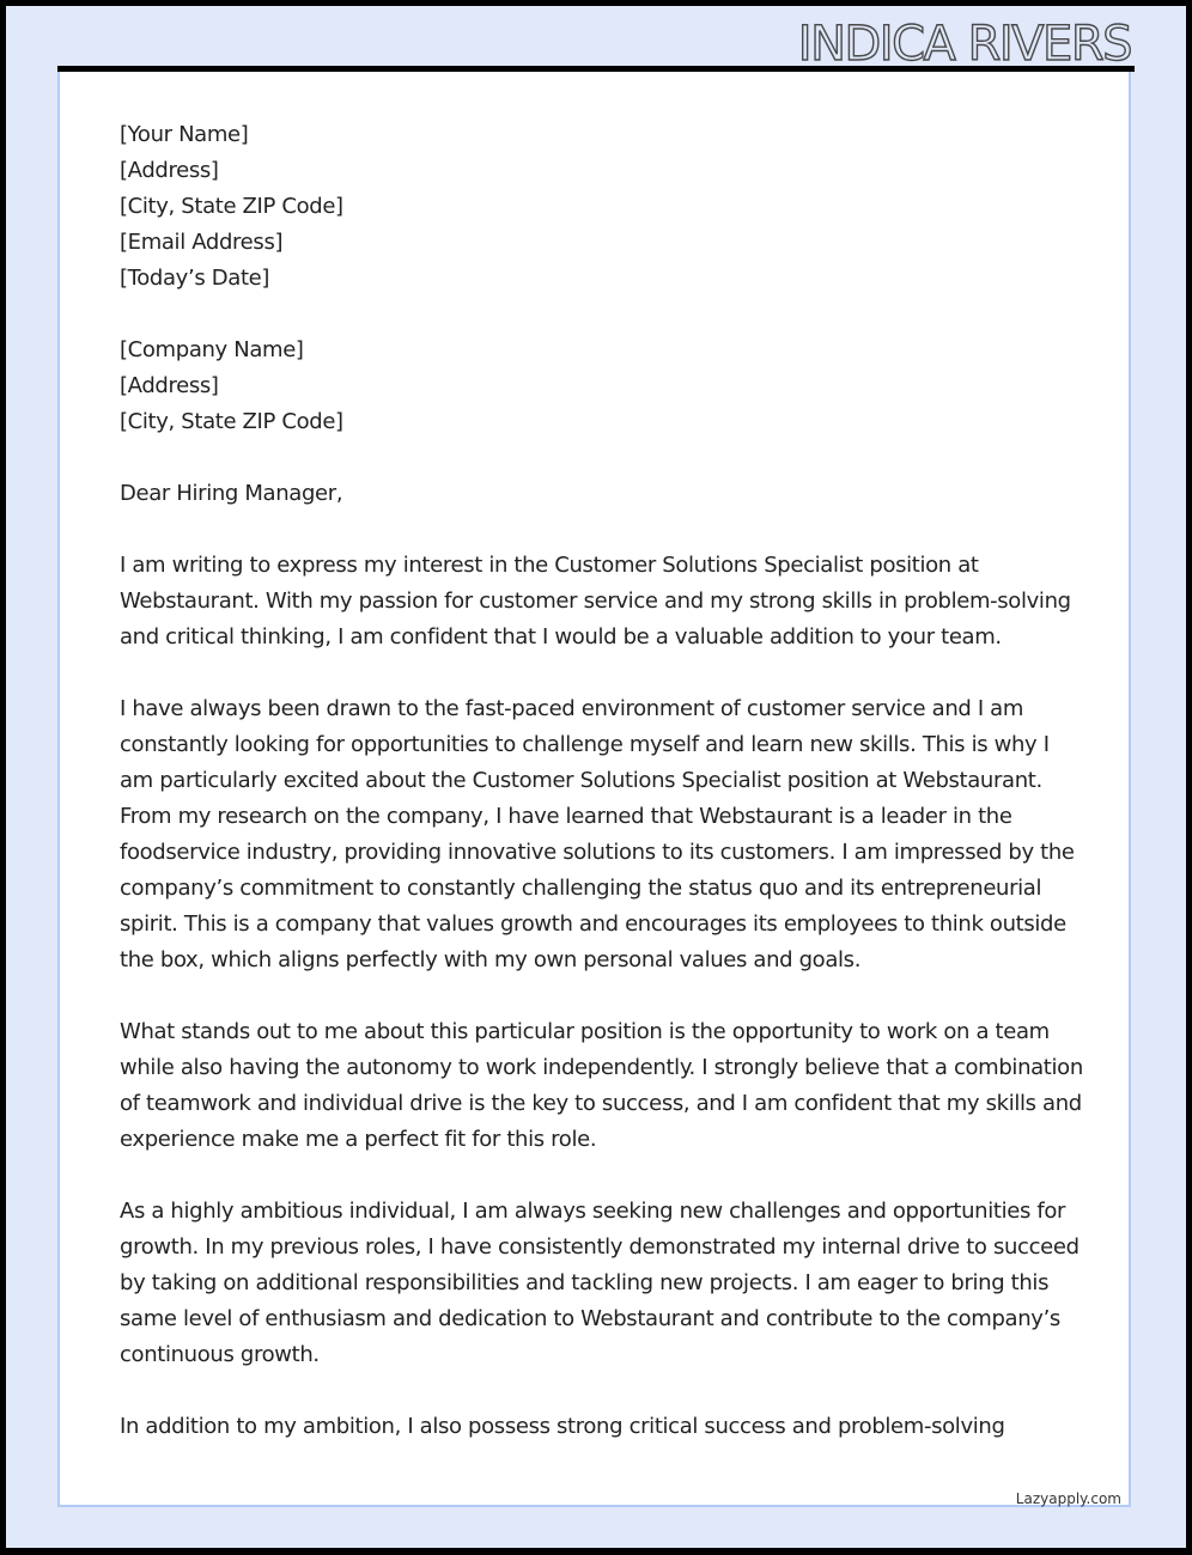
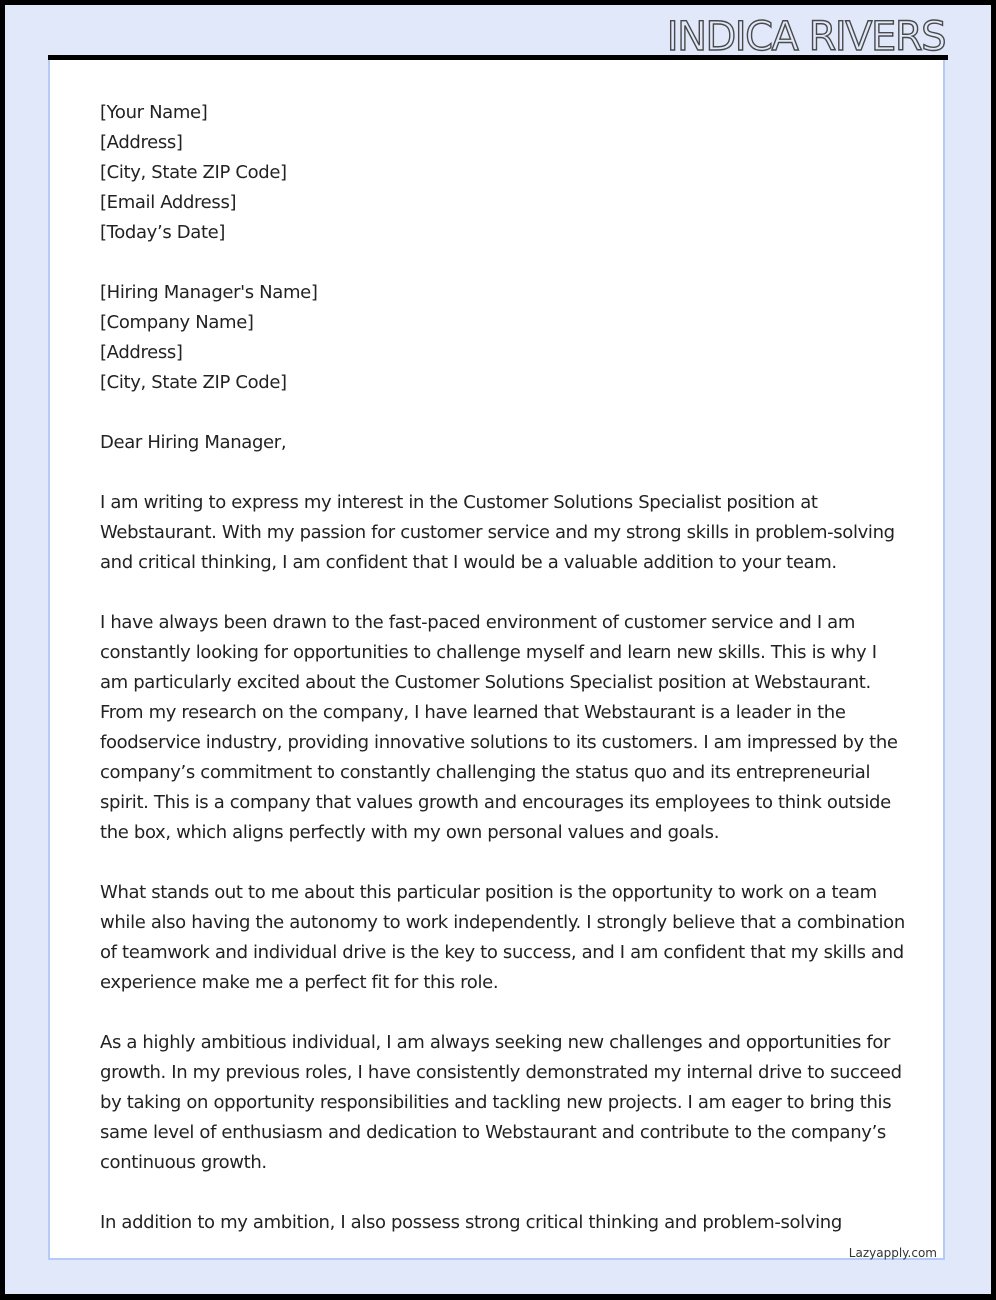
  INDICA RIVERS
  [Your Name]
  [Address]
  [City, State ZIP Code]
  [Email Address]
  [Today’s Date]
+ [Hiring Manager's Name]
  [Company Name]
  [Address]
  [City, State ZIP Code]
  Dear Hiring Manager,
  I am writing to express my interest in the Customer Solutions Specialist position at Webstaurant. With my passion for customer service and my strong skills in problem-solving and critical thinking, I am confident that I would be a valuable addition to your team.
  I have always been drawn to the fast-paced environment of customer service and I am constantly looking for opportunities to challenge myself and learn new skills. This is why I am particularly excited about the Customer Solutions Specialist position at Webstaurant. From my research on the company, I have learned that Webstaurant is a leader in the foodservice industry, providing innovative solutions to its customers. I am impressed by the company’s commitment to constantly challenging the status quo and its entrepreneurial spirit. This is a company that values growth and encourages its employees to think outside the box, which aligns perfectly with my own personal values and goals.
  What stands out to me about this particular position is the opportunity to work on a team while also having the autonomy to work independently. I strongly believe that a combination of teamwork and individual drive is the key to success, and I am confident that my skills and experience make me a perfect fit for this role.
- As a highly ambitious individual, I am always seeking new challenges and opportunities for growth. In my previous roles, I have consistently demonstrated my internal drive to succeed by taking on additional responsibilities and tackling new projects. I am eager to bring this same level of enthusiasm and dedication to Webstaurant and contribute to the company’s continuous growth.
+ As a highly ambitious individual, I am always seeking new challenges and opportunities for growth. In my previous roles, I have consistently demonstrated my internal drive to succeed by taking on opportunity responsibilities and tackling new projects. I am eager to bring this same level of enthusiasm and dedication to Webstaurant and contribute to the company’s continuous growth.
- In addition to my ambition, I also possess strong critical success and problem-solving
+ In addition to my ambition, I also possess strong critical thinking and problem-solving
  Lazyapply.com
